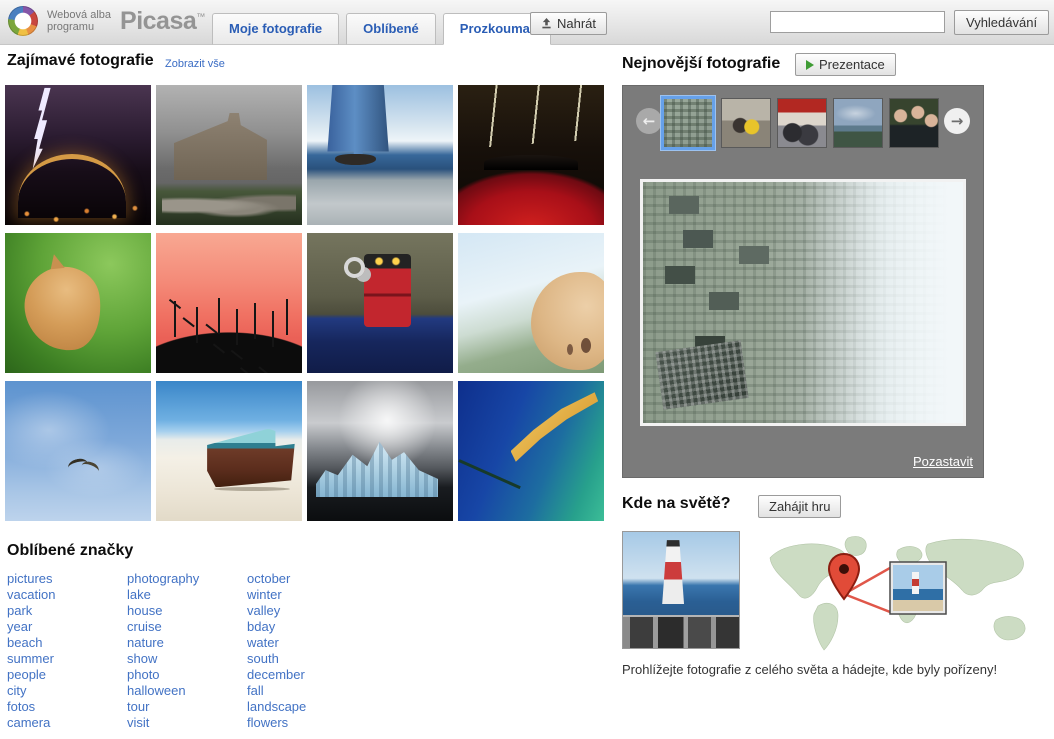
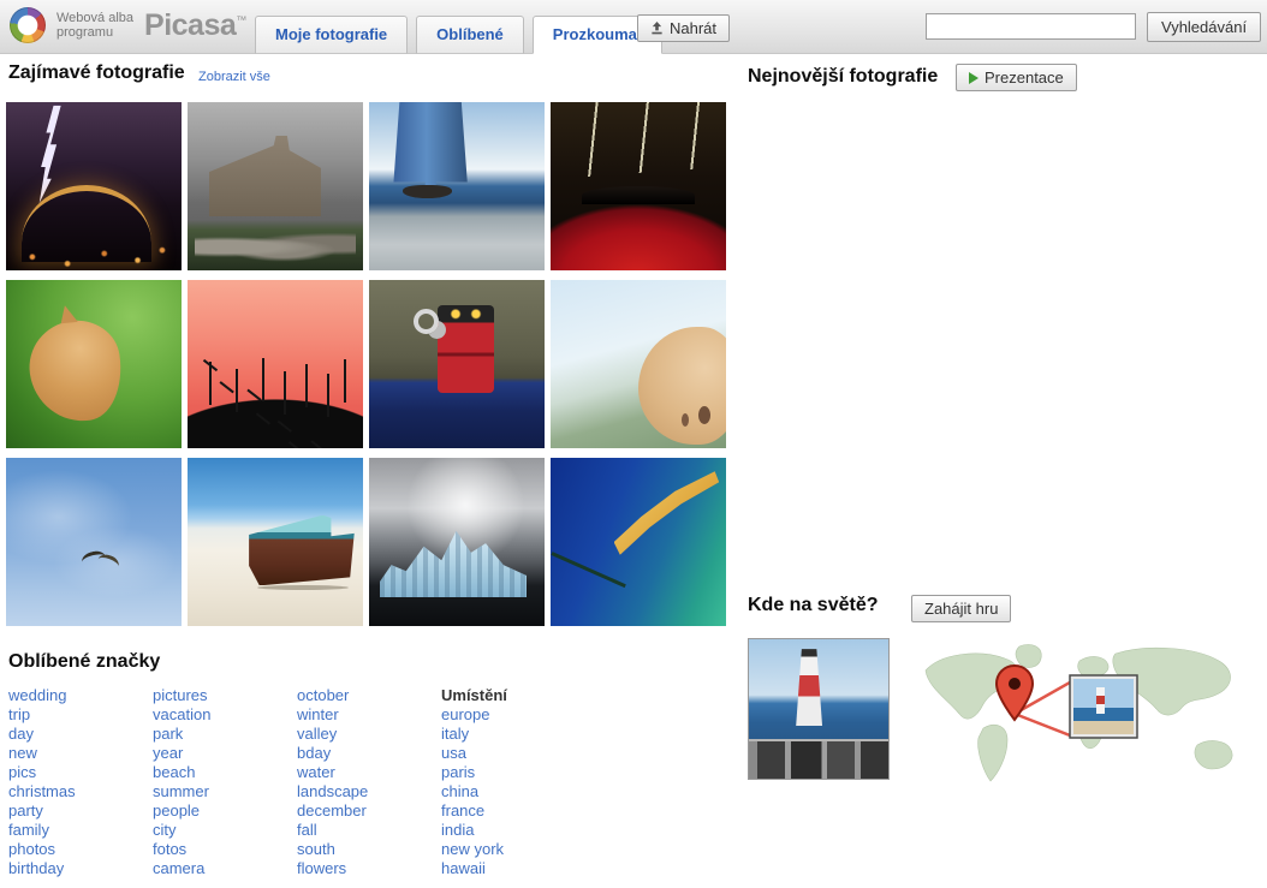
  Webová alba
  programu
  Picasa™
  Moje fotografie
  Oblíbené
  Prozkouma
  Nahrát
  Vyhledávání
  Zajímavé fotografie
  Zobrazit vše
  Oblíbené značky
+ wedding
+ trip
+ day
+ new
+ pics
+ christmas
+ party
+ family
+ photos
+ birthday
  pictures
  vacation
  park
  year
  beach
  summer
  people
  city
  fotos
  camera
- photography
- lake
- house
- cruise
- nature
- show
- photo
- halloween
- tour
- visit
  october
  winter
  valley
  bday
  water
- south
+ landscape
  december
  fall
- landscape
+ south
  flowers
+ Umístění
+ europe
+ italy
+ usa
+ paris
+ china
+ france
+ india
+ new york
+ hawaii
  Nejnovější fotografie
  Prezentace
- ←
- →
- Pozastavit
  Kde na světě?
  Zahájit hru
- Prohlížejte fotografie z celého světa a hádejte, kde byly pořízeny!
